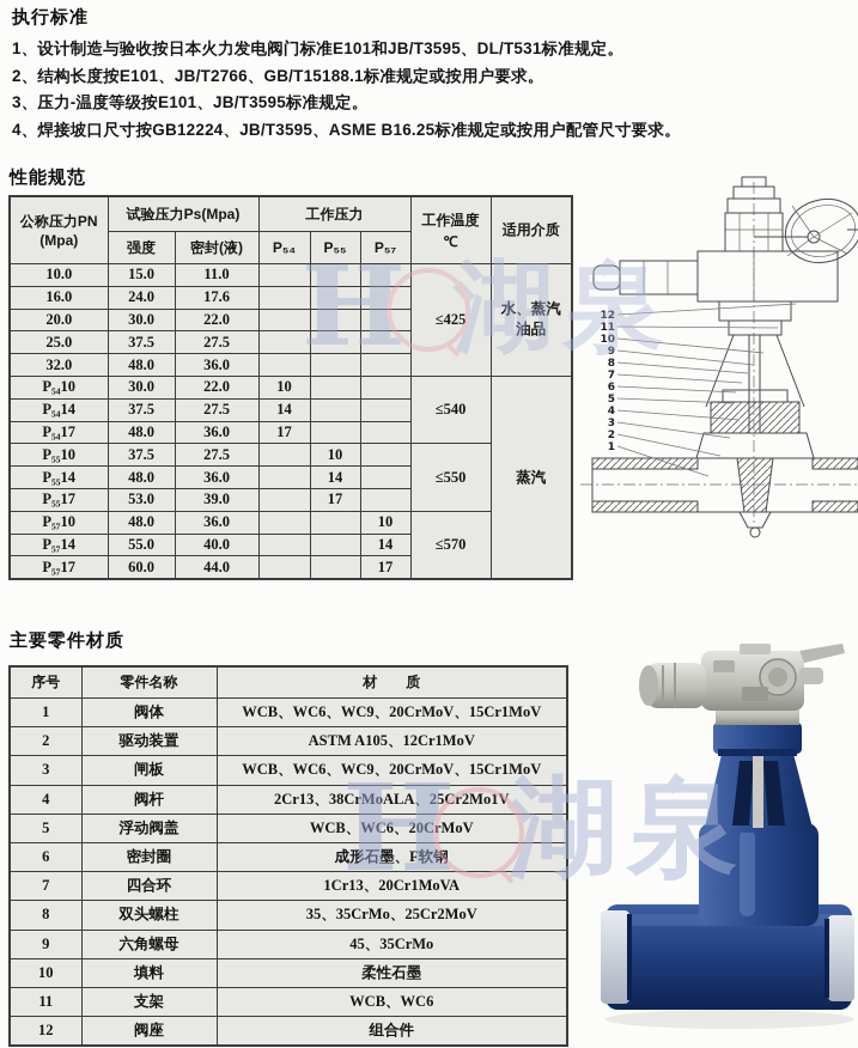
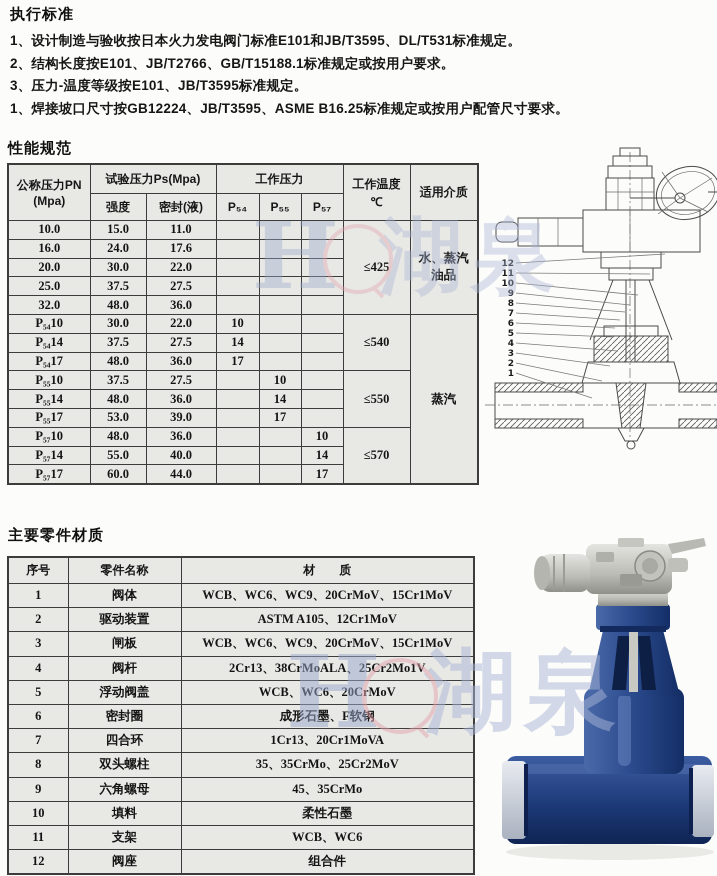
  执行标准
  1、设计制造与验收按日本火力发电阀门标准E101和JB/T3595、DL/T531标准规定。
  2、结构长度按E101、JB/T2766、GB/T15188.1标准规定或按用户要求。
  3、压力-温度等级按E101、JB/T3595标准规定。
- 4、焊接坡口尺寸按GB12224、JB/T3595、ASME B16.25标准规定或按用户配管尺寸要求。
+ 1、焊接坡口尺寸按GB12224、JB/T3595、ASME B16.25标准规定或按用户配管尺寸要求。
  性能规范
  公称压力PN (Mpa)	试验压力Ps(Mpa)	工作压力	工作温度 ℃	适用介质
  强度	密封(液)	P₅₄	P₅₅	P₅₇
  10.0	15.0	11.0				≤425	水、蒸汽 油品
  16.0	24.0	17.6
  20.0	30.0	22.0
  25.0	37.5	27.5
  32.0	48.0	36.0
  P₅₄10	30.0	22.0	10			≤540	蒸汽
  P₅₄14	37.5	27.5	14
  P₅₄17	48.0	36.0	17
  P₅₅10	37.5	27.5		10		≤550
  P₅₅14	48.0	36.0		14
  P₅₅17	53.0	39.0		17
  P₅₇10	48.0	36.0			10	≤570
  P₅₇14	55.0	40.0			14
  P₅₇17	60.0	44.0			17
  12
  11
  10
  9
  8
  7
  6
  5
  4
  3
  2
  1
  主要零件材质
  序号	零件名称	材 质
  1	阀体	WCB、WC6、WC9、20CrMoV、15Cr1MoV
  2	驱动装置	ASTM A105、12Cr1MoV
  3	闸板	WCB、WC6、WC9、20CrMoV、15Cr1MoV
  4	阀杆	2Cr13、38CrMoALA、25Cr2Mo1V
  5	浮动阀盖	WCB、WC6、20CrMoV
  6	密封圈	成形石墨、F软钢
  7	四合环	1Cr13、20Cr1MoVA
  8	双头螺柱	35、35CrMo、25Cr2MoV
  9	六角螺母	45、35CrMo
  10	填料	柔性石墨
  11	支架	WCB、WC6
  12	阀座	组合件
  H
  湖泉
  H
  湖泉
